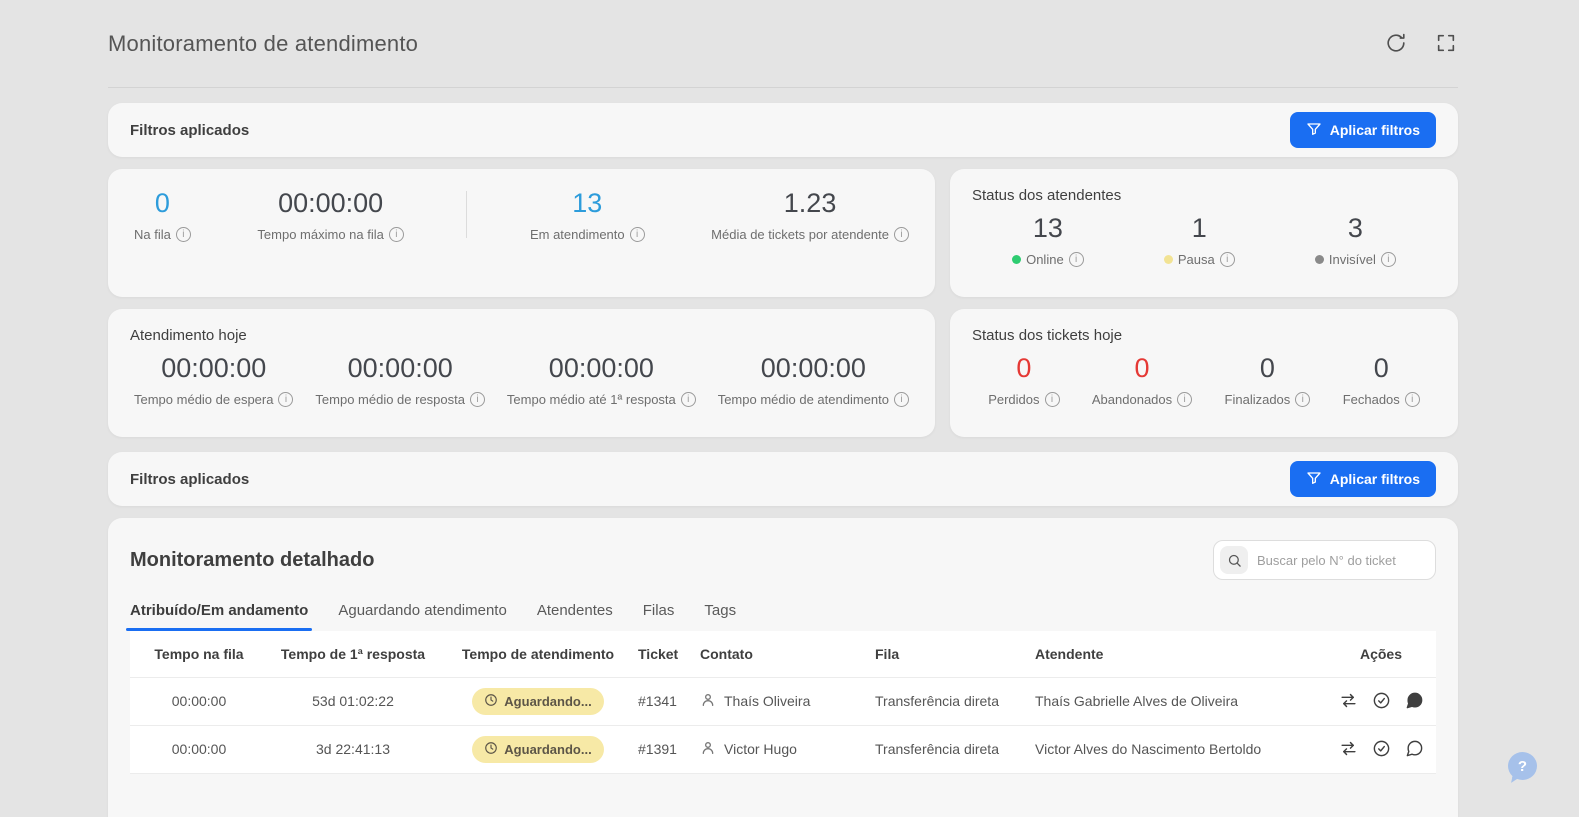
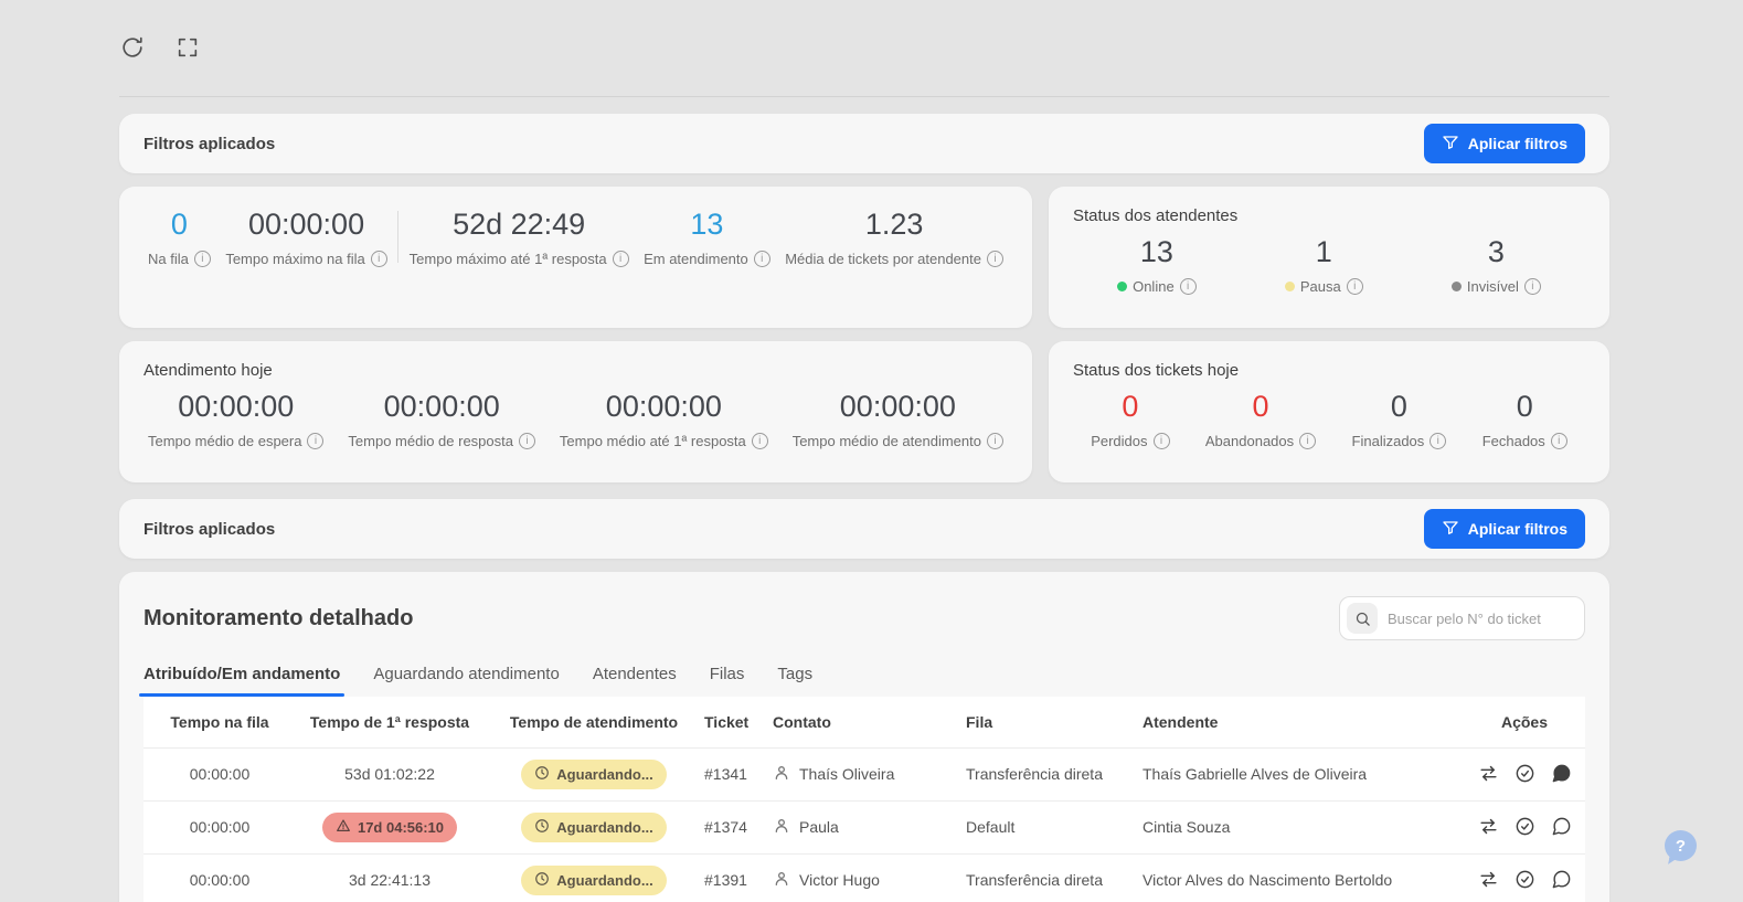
- Monitoramento de atendimento
  Filtros aplicados
  Aplicar filtros
  0
  Na fila
  00:00:00
  Tempo máximo na fila
+ 52d 22:49
+ Tempo máximo até 1ª resposta
  13
  Em atendimento
  1.23
  Média de tickets por atendente
  Status dos atendentes
  13
  Online
  1
  Pausa
  3
  Invisível
  Atendimento hoje
  00:00:00
  Tempo médio de espera
  00:00:00
  Tempo médio de resposta
  00:00:00
  Tempo médio até 1ª resposta
  00:00:00
  Tempo médio de atendimento
  Status dos tickets hoje
  0
  Perdidos
  0
  Abandonados
  0
  Finalizados
  0
  Fechados
  Filtros aplicados
  Aplicar filtros
  Monitoramento detalhado
  Buscar pelo N° do ticket
  Atribuído/Em andamento
  Aguardando atendimento
  Atendentes
  Filas
  Tags
  Tempo na fila	Tempo de 1ª resposta	Tempo de atendimento	Ticket	Contato	Fila	Atendente	Ações
  00:00:00	53d 01:02:22	Aguardando...	#1341	Thaís Oliveira	Transferência direta	Thaís Gabrielle Alves de Oliveira
+ 00:00:00	17d 04:56:10	Aguardando...	#1374	Paula	Default	Cintia Souza
  00:00:00	3d 22:41:13	Aguardando...	#1391	Victor Hugo	Transferência direta	Victor Alves do Nascimento Bertoldo
  ?
